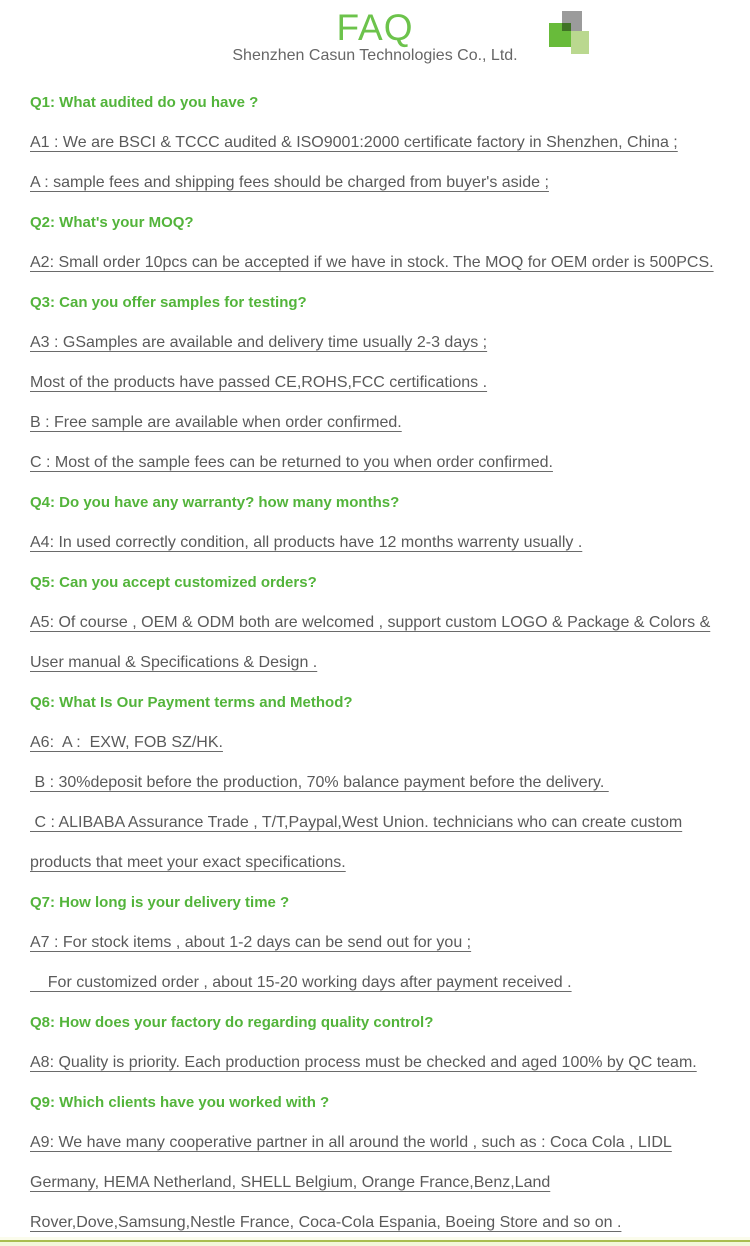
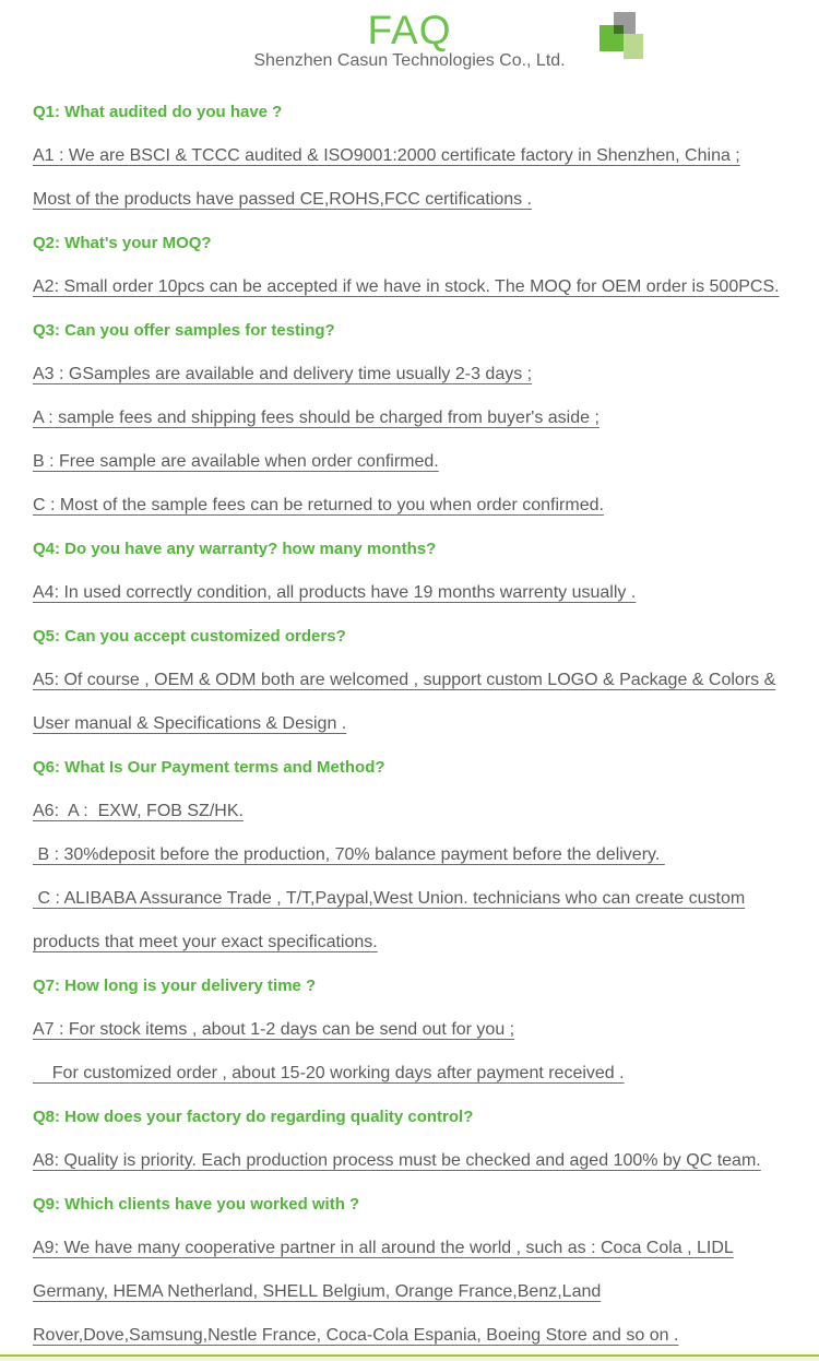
  FAQ
  Shenzhen Casun Technologies Co., Ltd.
  Q1: What audited do you have ?
  A1 : We are BSCI & TCCC audited & ISO9001:2000 certificate factory in Shenzhen, China ;
- A : sample fees and shipping fees should be charged from buyer's aside ;
+ Most of the products have passed CE,ROHS,FCC certifications .
  Q2: What's your MOQ?
  A2: Small order 10pcs can be accepted if we have in stock. The MOQ for OEM order is 500PCS.
  Q3: Can you offer samples for testing?
  A3 : GSamples are available and delivery time usually 2-3 days ;
- Most of the products have passed CE,ROHS,FCC certifications .
+ A : sample fees and shipping fees should be charged from buyer's aside ;
  B : Free sample are available when order confirmed.
  C : Most of the sample fees can be returned to you when order confirmed.
  Q4: Do you have any warranty? how many months?
- A4: In used correctly condition, all products have 12 months warrenty usually .
+ A4: In used correctly condition, all products have 19 months warrenty usually .
  Q5: Can you accept customized orders?
  A5: Of course , OEM & ODM both are welcomed , support custom LOGO & Package & Colors &
  User manual & Specifications & Design .
  Q6: What Is Our Payment terms and Method?
  A6: A : EXW, FOB SZ/HK.
  B : 30%deposit before the production, 70% balance payment before the delivery.
  C : ALIBABA Assurance Trade , T/T,Paypal,West Union. technicians who can create custom
  products that meet your exact specifications.
  Q7: How long is your delivery time ?
  A7 : For stock items , about 1-2 days can be send out for you ;
  For customized order , about 15-20 working days after payment received .
  Q8: How does your factory do regarding quality control?
  A8: Quality is priority. Each production process must be checked and aged 100% by QC team.
  Q9: Which clients have you worked with ?
  A9: We have many cooperative partner in all around the world , such as : Coca Cola , LIDL
  Germany, HEMA Netherland, SHELL Belgium, Orange France,Benz,Land
  Rover,Dove,Samsung,Nestle France, Coca-Cola Espania, Boeing Store and so on .
